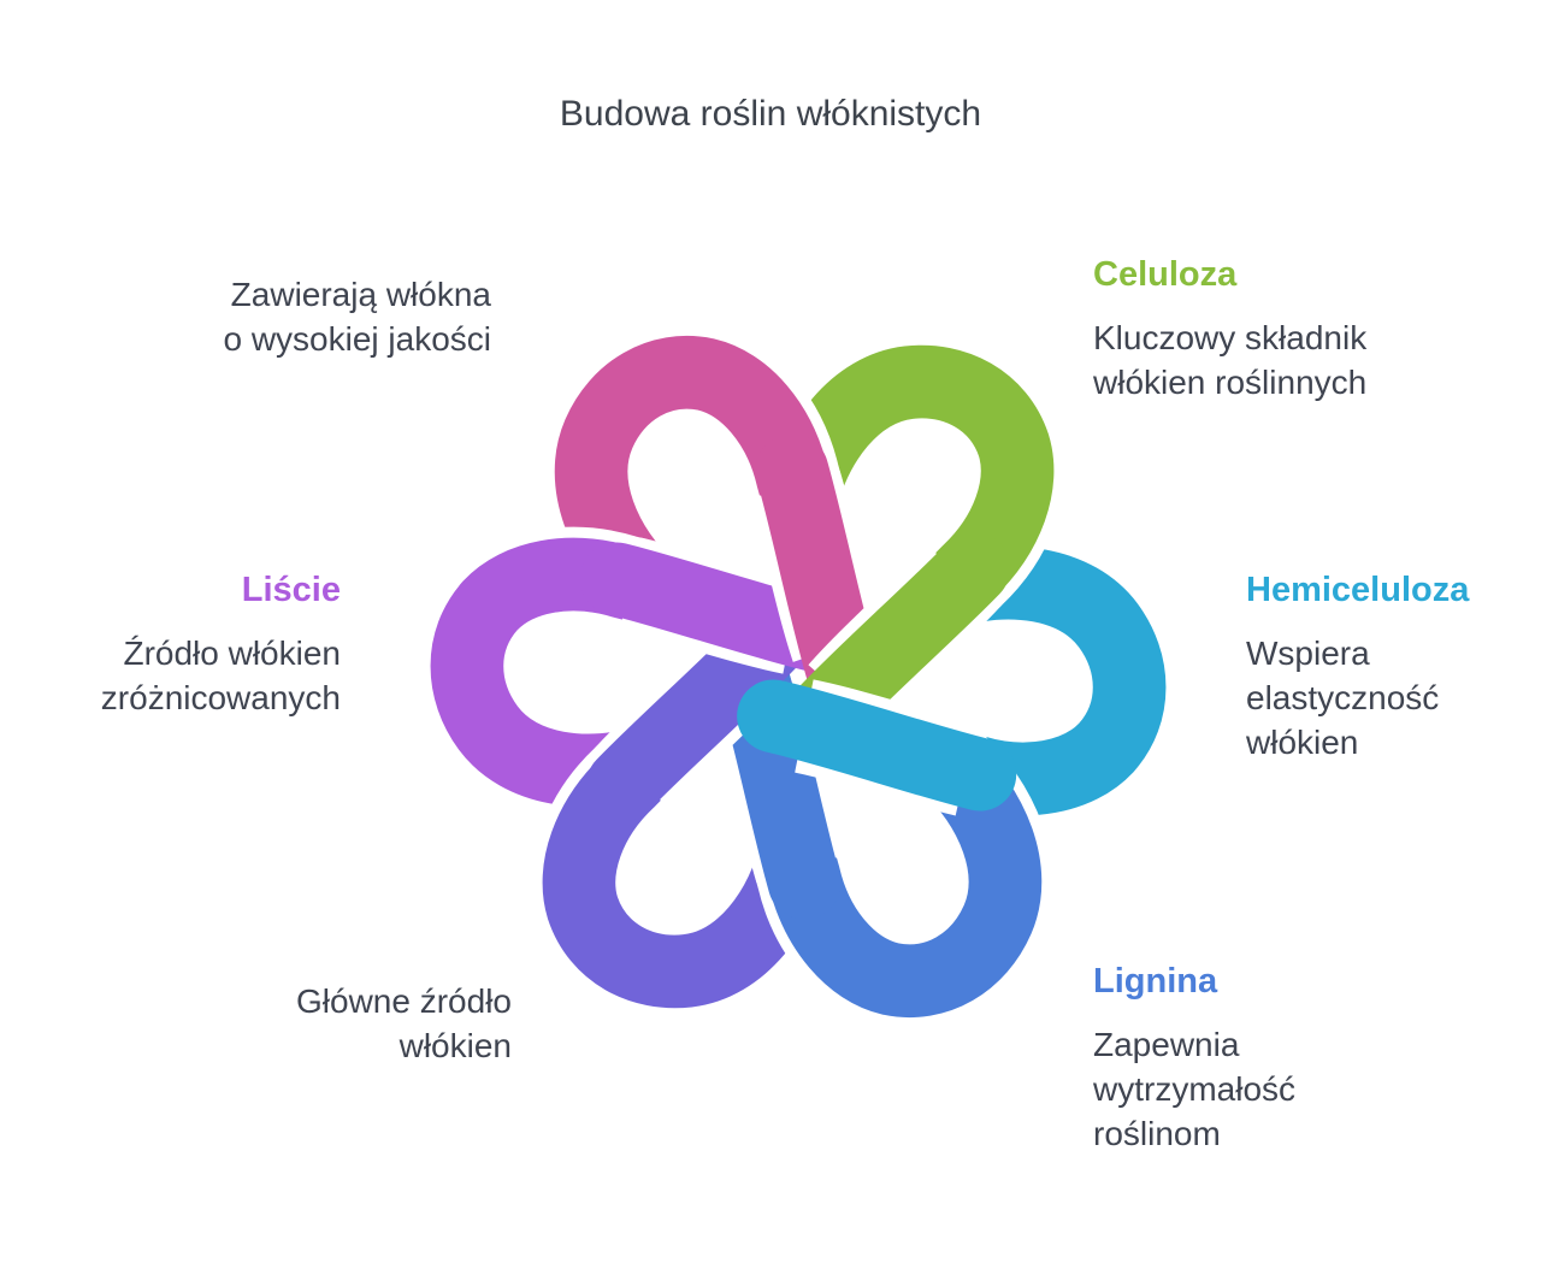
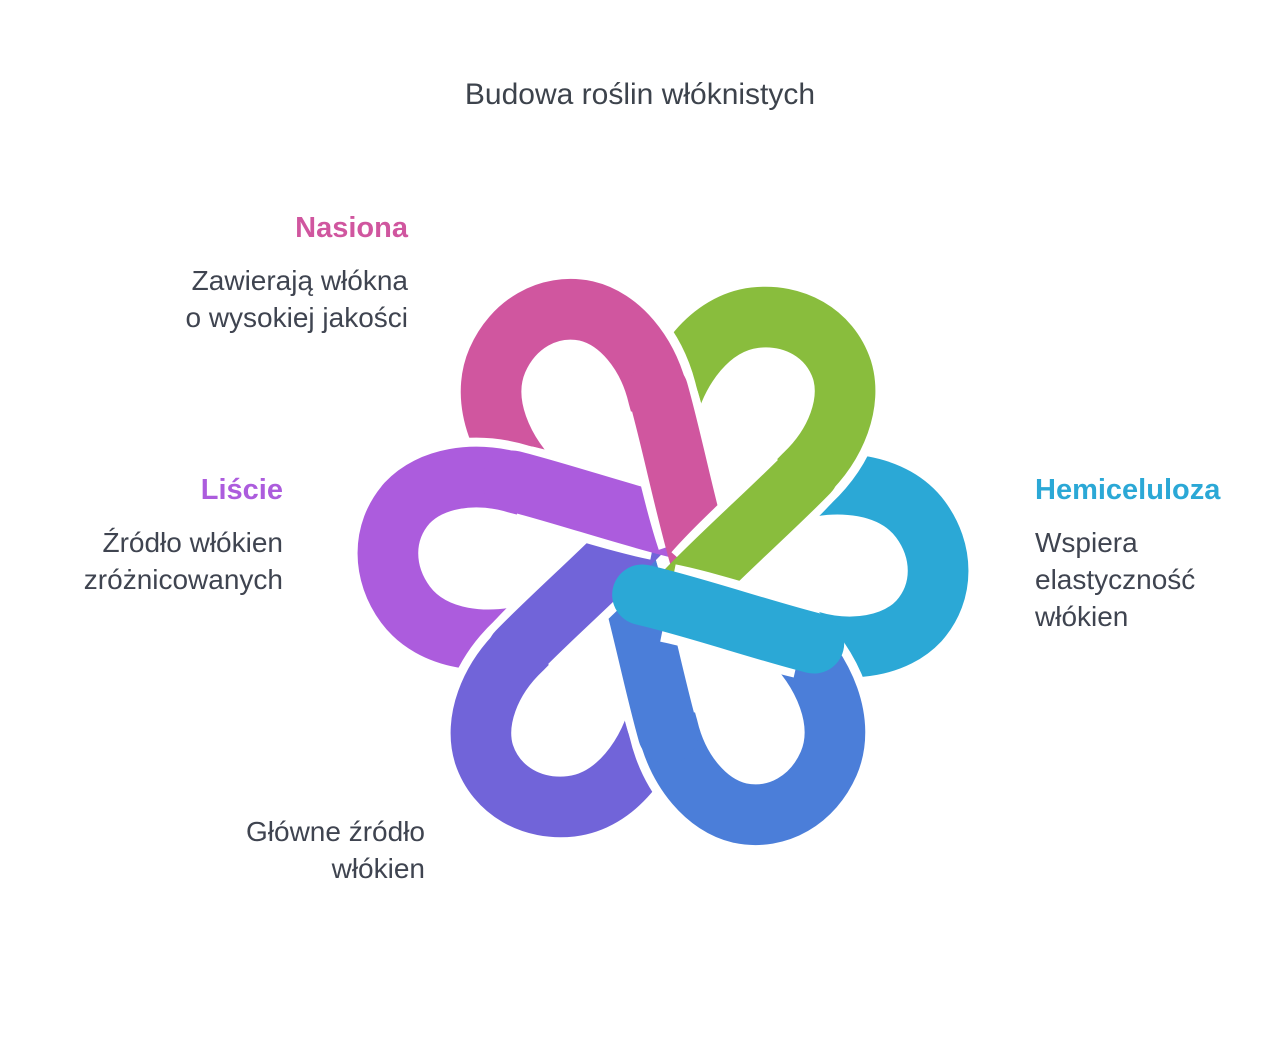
  Budowa roślin włóknistych
+ Nasiona
  Zawierają włókna
  o wysokiej jakości
- Celuloza
- Kluczowy składnik
- włókien roślinnych
  Liście
  Źródło włókien
  zróżnicowanych
  Hemiceluloza
  Wspiera
  elastyczność
  włókien
  Główne źródło
  włókien
- Lignina
- Zapewnia
- wytrzymałość
- roślinom
